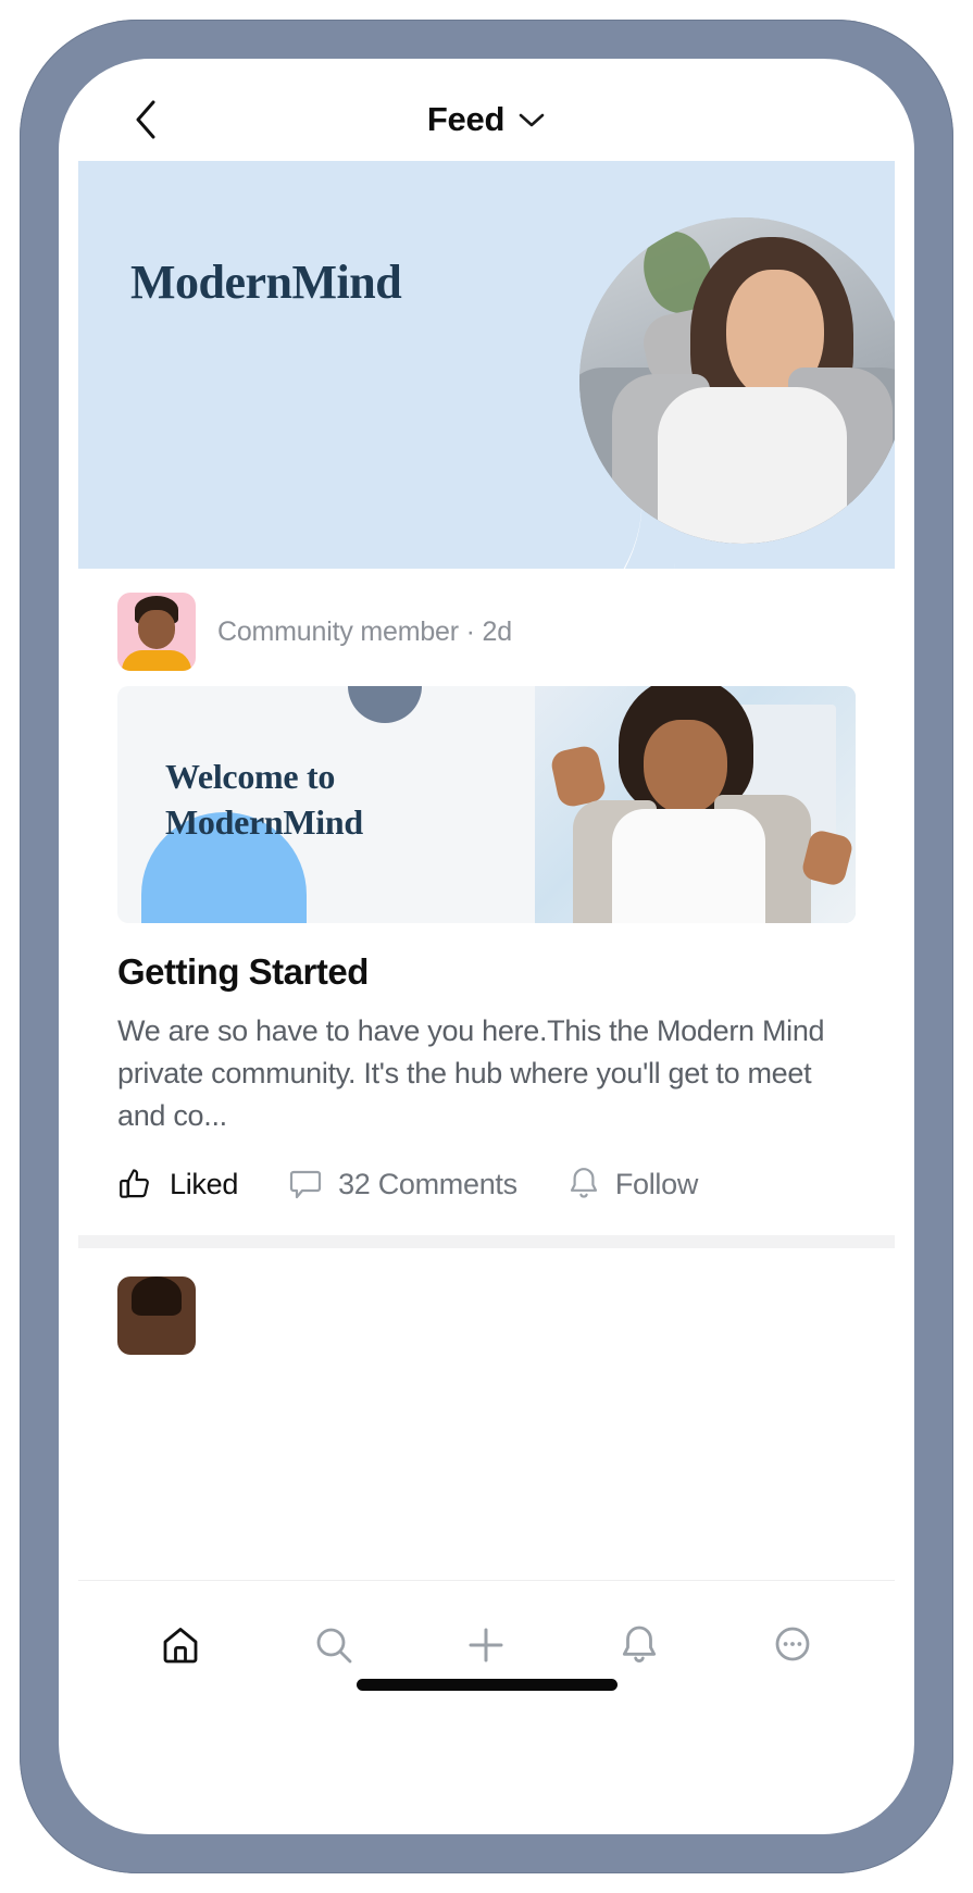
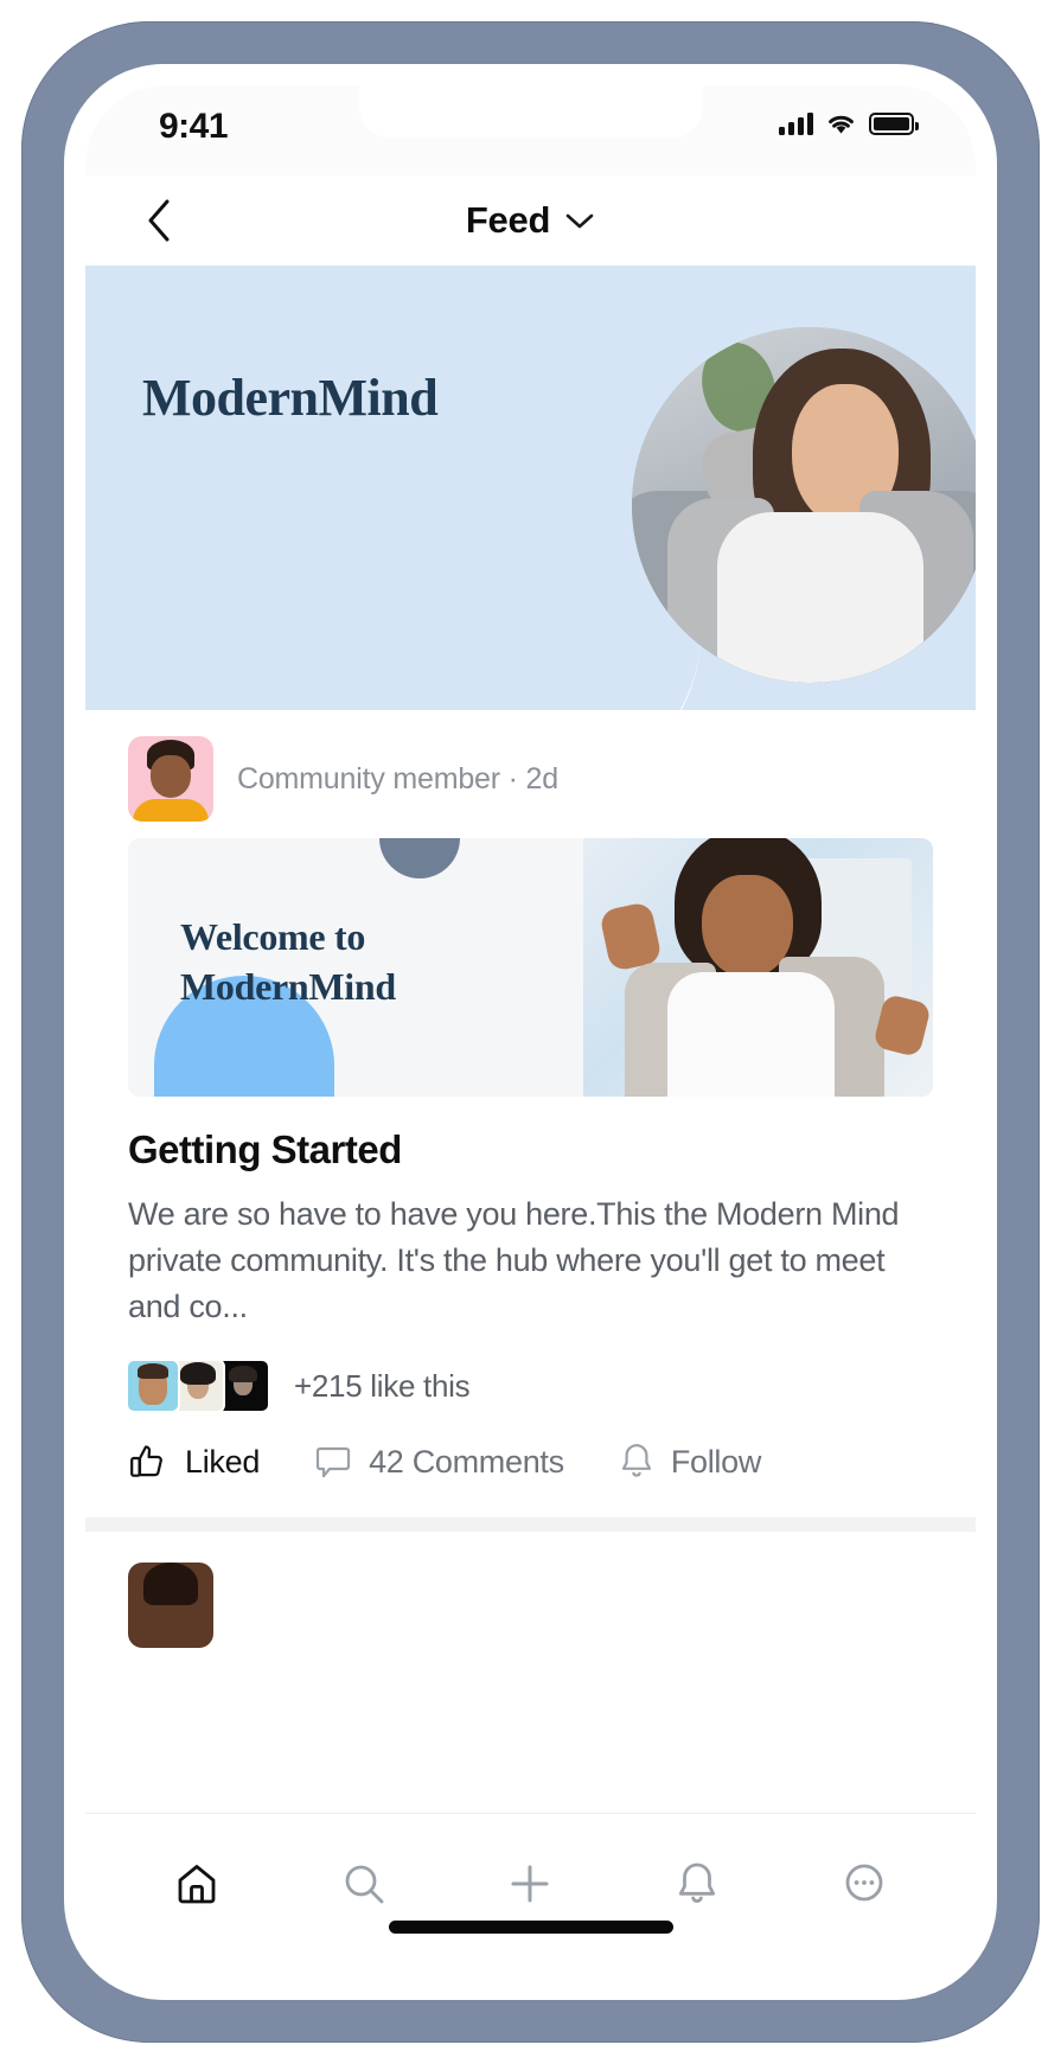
+ 9:41
  Feed
  ModernMind
  Community member · 2d
  Welcome to
  ModernMind
  Getting Started
  We are so have to have you here.This the Modern Mind private community. It's the hub where you'll get to meet and co...
+ +215 like this
  Liked
- 32 Comments
+ 42 Comments
  Follow
